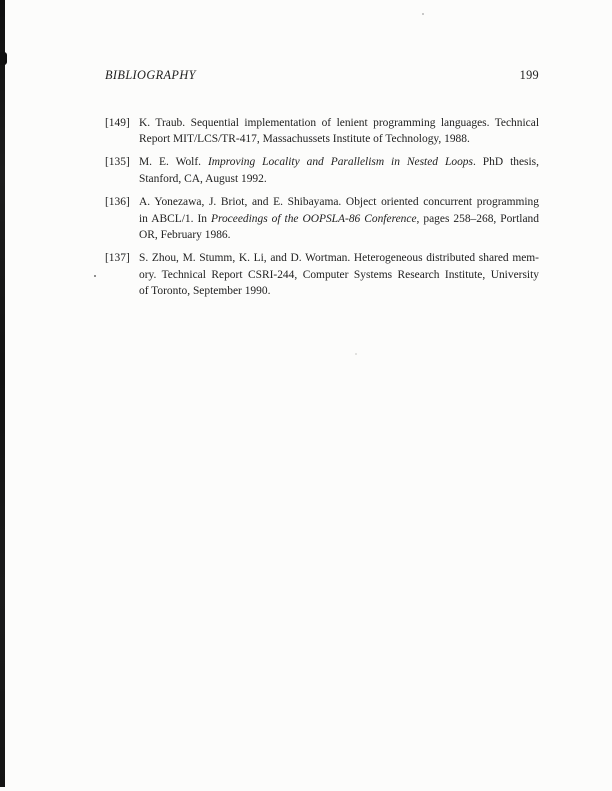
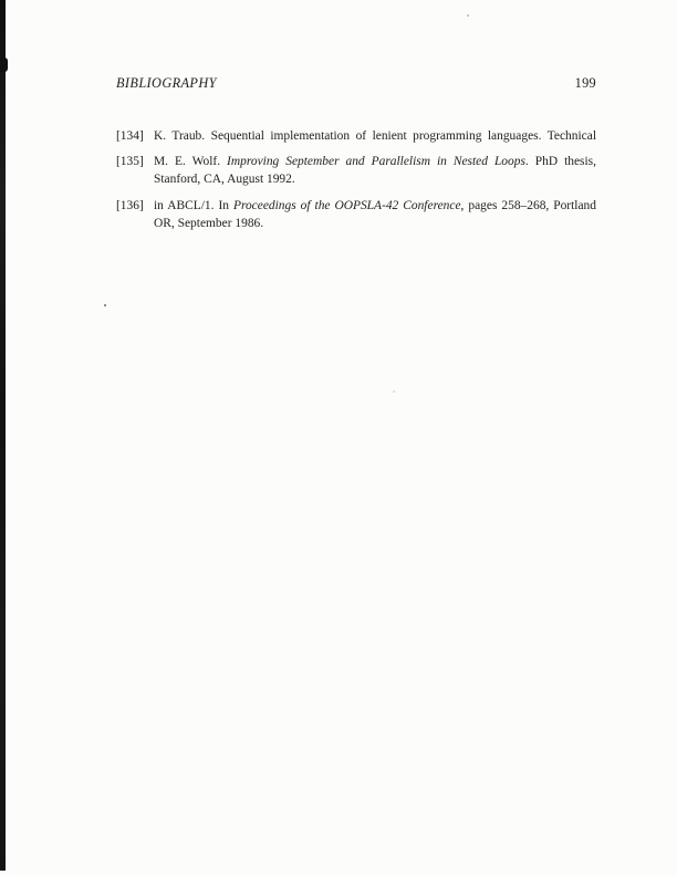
  BIBLIOGRAPHY
  199
- [149]
+ [134]
  K. Traub. Sequential implementation of lenient programming languages. Technical
- Report MIT/LCS/TR-417, Massachussets Institute of Technology, 1988.
  [135]
- M. E. Wolf. Improving Locality and Parallelism in Nested Loops. PhD thesis,
+ M. E. Wolf. Improving September and Parallelism in Nested Loops. PhD thesis,
  Stanford, CA, August 1992.
  [136]
- A. Yonezawa, J. Briot, and E. Shibayama. Object oriented concurrent programming
- in ABCL/1. In Proceedings of the OOPSLA-86 Conference, pages 258–268, Portland
+ in ABCL/1. In Proceedings of the OOPSLA-42 Conference, pages 258–268, Portland
- OR, February 1986.
+ OR, September 1986.
- [137]
- S. Zhou, M. Stumm, K. Li, and D. Wortman. Heterogeneous distributed shared mem-
- ory. Technical Report CSRI-244, Computer Systems Research Institute, University
- of Toronto, September 1990.
